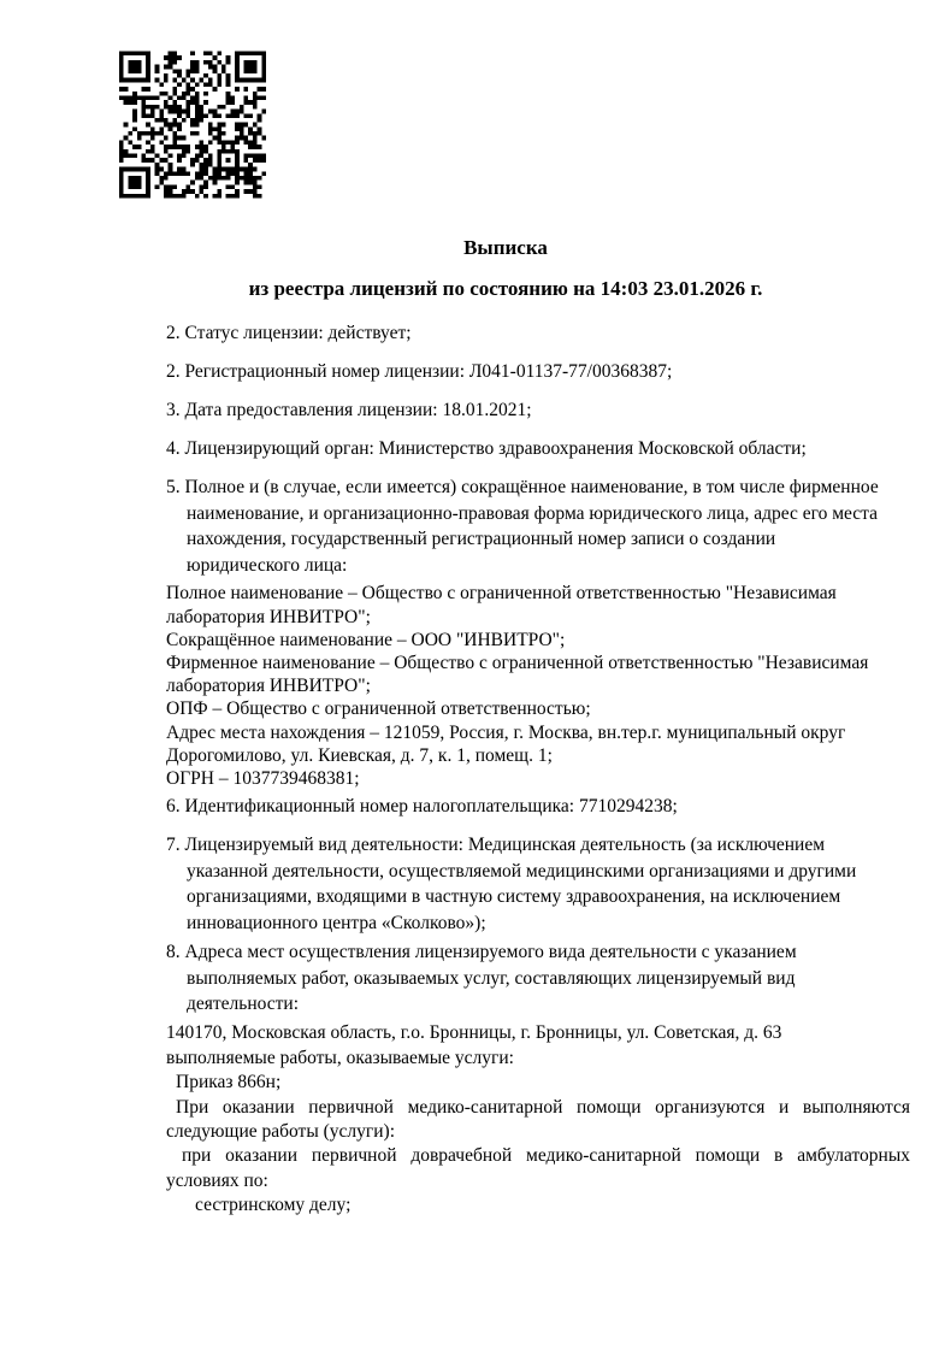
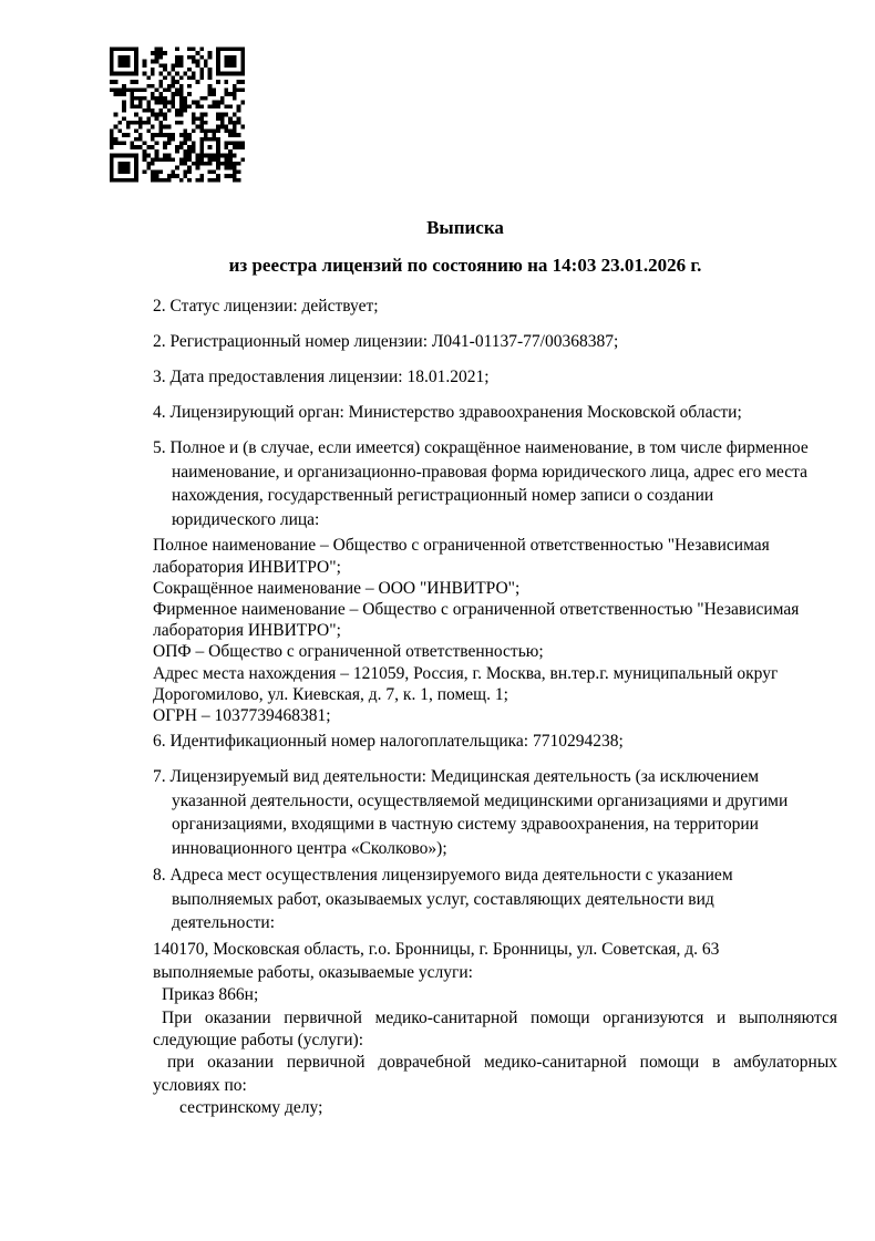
  Выписка
  из реестра лицензий по состоянию на 14:03 23.01.2026 г.
  2. Статус лицензии: действует;
  2. Регистрационный номер лицензии: Л041-01137-77/00368387;
  3. Дата предоставления лицензии: 18.01.2021;
  4. Лицензирующий орган: Министерство здравоохранения Московской области;
  5. Полное и (в случае, если имеется) сокращённое наименование, в том числе фирменное
  наименование, и организационно-правовая форма юридического лица, адрес его места
  нахождения, государственный регистрационный номер записи о создании
  юридического лица:
  Полное наименование – Общество с ограниченной ответственностью "Независимая
  лаборатория ИНВИТРО";
  Сокращённое наименование – ООО "ИНВИТРО";
  Фирменное наименование – Общество с ограниченной ответственностью "Независимая
  лаборатория ИНВИТРО";
  ОПФ – Общество с ограниченной ответственностью;
  Адрес места нахождения – 121059, Россия, г. Москва, вн.тер.г. муниципальный округ
  Дорогомилово, ул. Киевская, д. 7, к. 1, помещ. 1;
  ОГРН – 1037739468381;
  6. Идентификационный номер налогоплательщика: 7710294238;
  7. Лицензируемый вид деятельности: Медицинская деятельность (за исключением
  указанной деятельности, осуществляемой медицинскими организациями и другими
- организациями, входящими в частную систему здравоохранения, на исключением
+ организациями, входящими в частную систему здравоохранения, на территории
  инновационного центра «Сколково»);
  8. Адреса мест осуществления лицензируемого вида деятельности с указанием
- выполняемых работ, оказываемых услуг, составляющих лицензируемый вид
+ выполняемых работ, оказываемых услуг, составляющих деятельности вид
  деятельности:
  140170, Московская область, г.о. Бронницы, г. Бронницы, ул. Советская, д. 63
  выполняемые работы, оказываемые услуги:
  Приказ 866н;
  При оказании первичной медико-санитарной помощи организуются и выполняются
  следующие работы (услуги):
  при оказании первичной доврачебной медико-санитарной помощи в амбулаторных
  условиях по:
  сестринскому делу;
